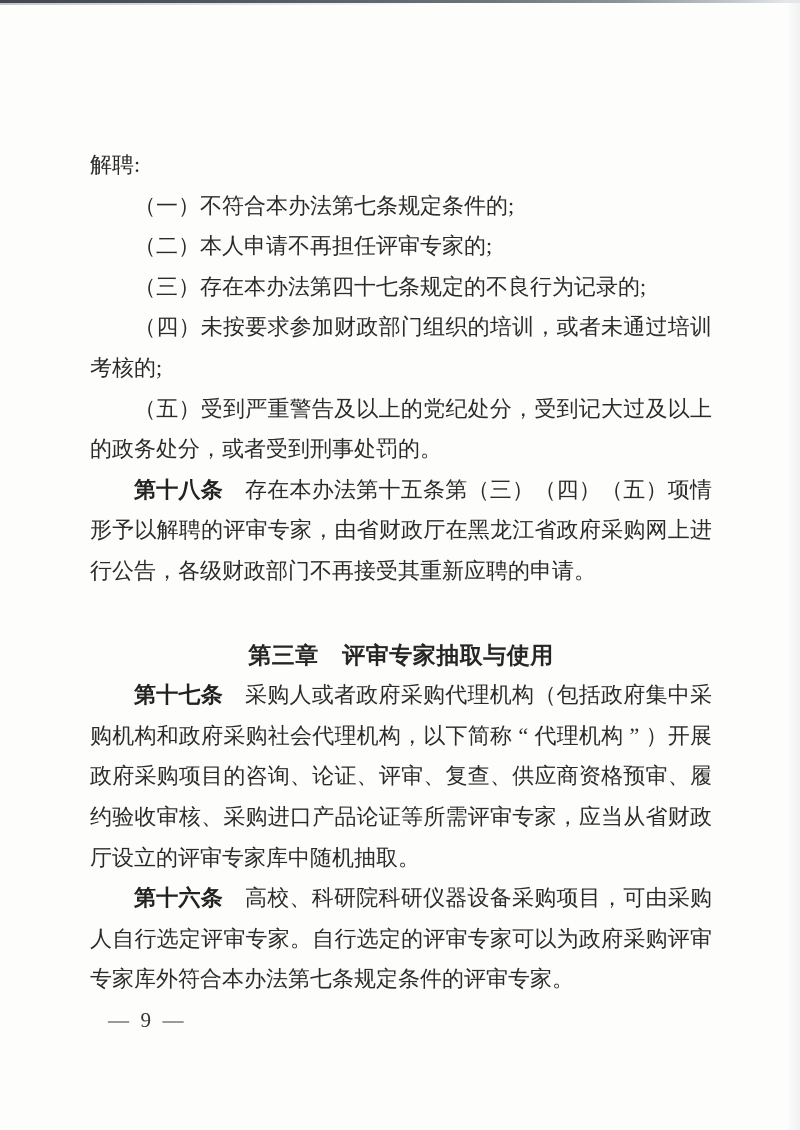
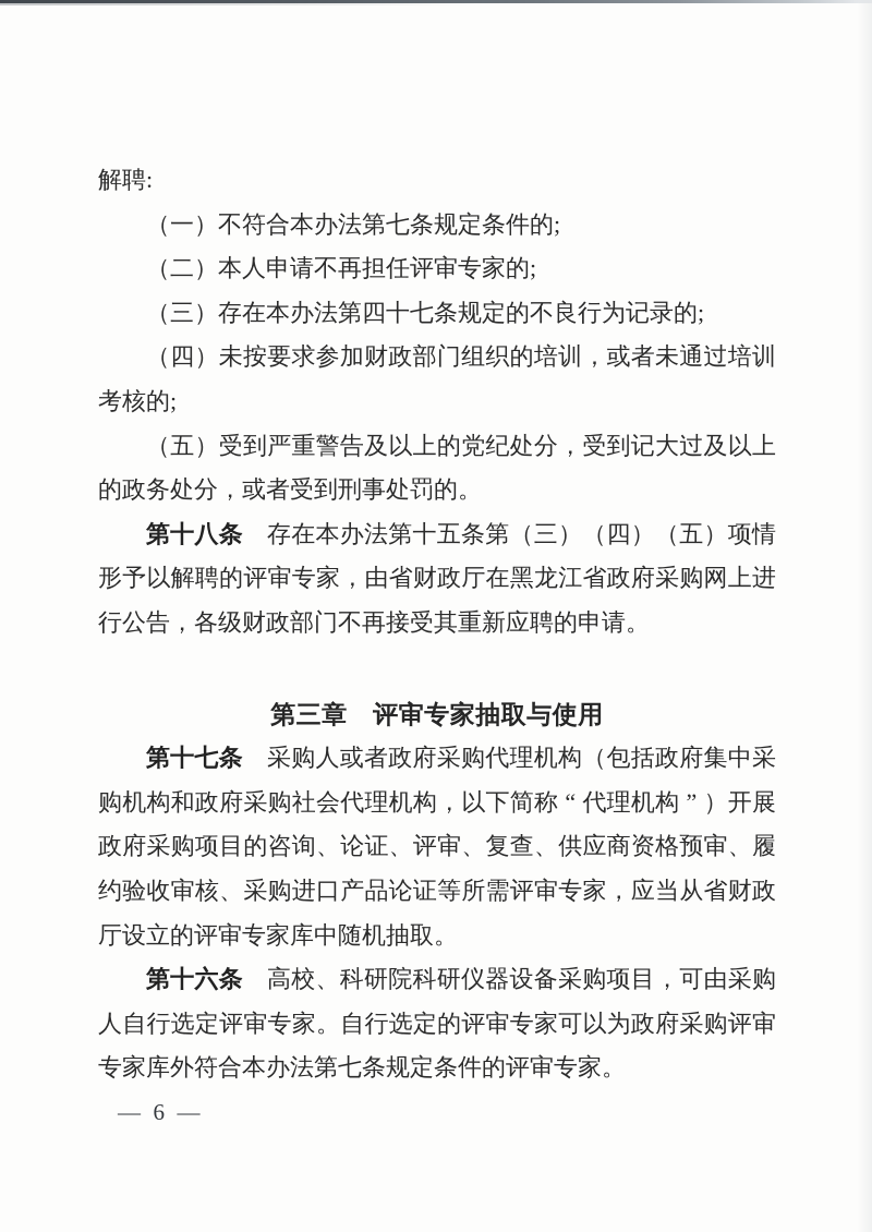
  解聘:
  （一）不符合本办法第七条规定条件的;
  （二）本人申请不再担任评审专家的;
  （三）存在本办法第四十七条规定的不良行为记录的;
  （四）未按要求参加财政部门组织的培训，或者未通过培训考核的;
  （五）受到严重警告及以上的党纪处分，受到记大过及以上的政务处分，或者受到刑事处罚的。
  第十八条 存在本办法第十五条第（三）（四）（五）项情形予以解聘的评审专家，由省财政厅在黑龙江省政府采购网上进行公告，各级财政部门不再接受其重新应聘的申请。
  第三章 评审专家抽取与使用
  第十七条 采购人或者政府采购代理机构（包括政府集中采购机构和政府采购社会代理机构，以下简称 “ 代理机构 ” ）开展政府采购项目的咨询、论证、评审、复查、供应商资格预审、履约验收审核、采购进口产品论证等所需评审专家，应当从省财政厅设立的评审专家库中随机抽取。
  第十六条 高校、科研院科研仪器设备采购项目，可由采购人自行选定评审专家。自行选定的评审专家可以为政府采购评审专家库外符合本办法第七条规定条件的评审专家。
  —
- 9
+ 6
  —
